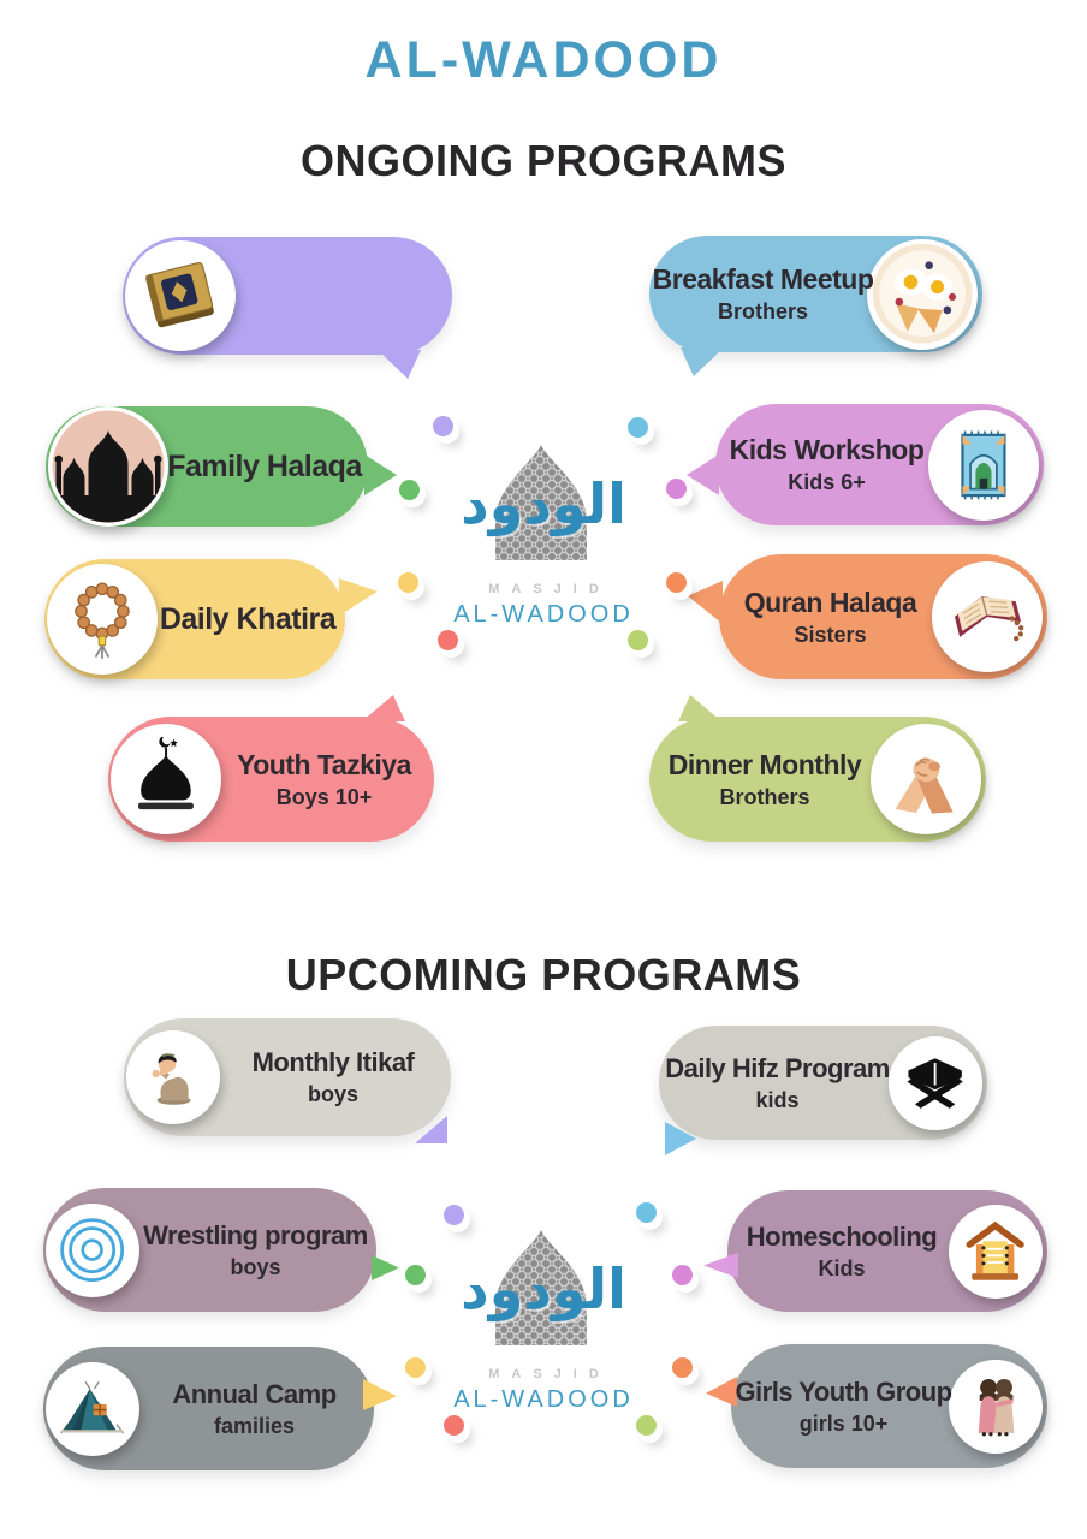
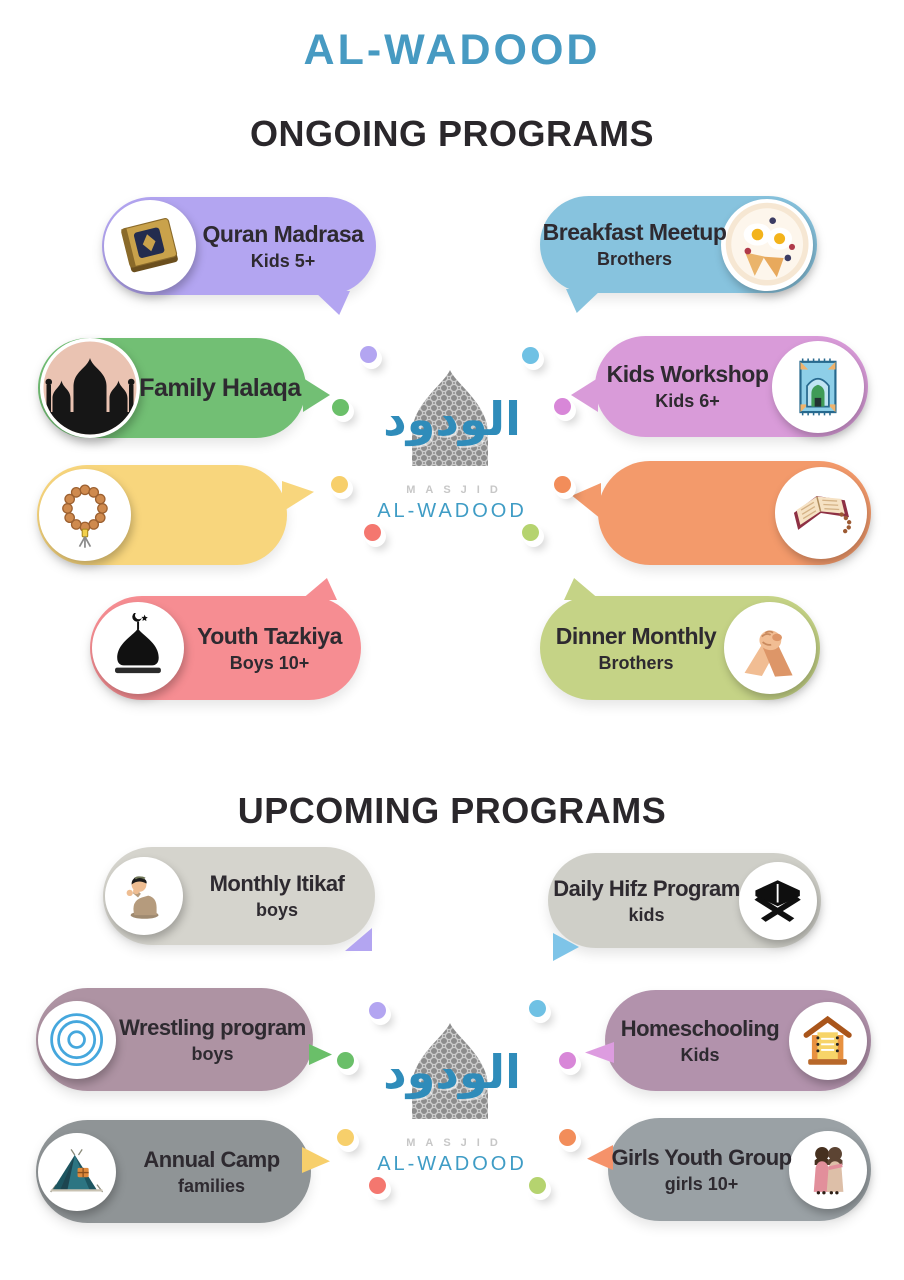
  AL-WADOOD
  ONGOING PROGRAMS
+ Quran Madrasa
+ Kids 5+
  Breakfast Meetup
  Brothers
  Family Halaqa
  Kids Workshop
  Kids 6+
- Daily Khatira
- Quran Halaqa
- Sisters
  Youth Tazkiya
  Boys 10+
  Dinner Monthly
  Brothers
  الودود
  MASJID
  AL-WADOOD
  UPCOMING PROGRAMS
  Monthly Itikaf
  boys
  Daily Hifz Program
  kids
  Wrestling program
  boys
  Homeschooling
  Kids
  Annual Camp
  families
  Girls Youth Group
  girls 10+
  الودود
  MASJID
  AL-WADOOD
